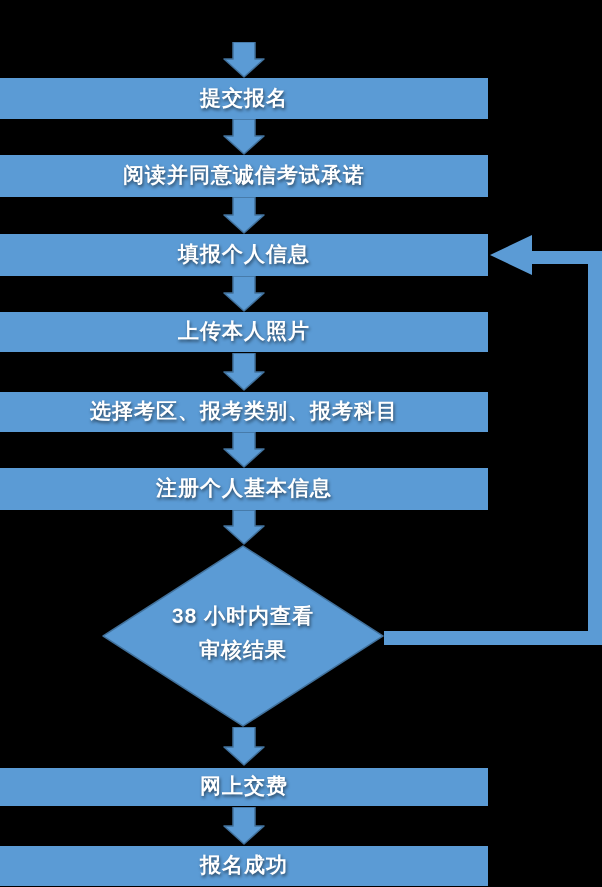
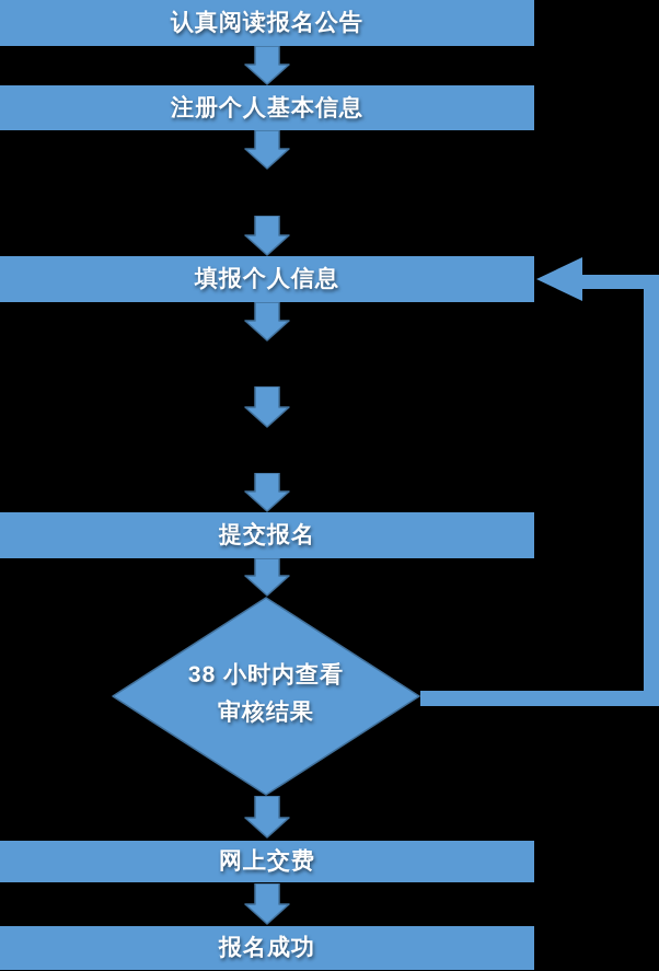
+ 认真阅读报名公告
- 提交报名
+ 注册个人基本信息
- 阅读并同意诚信考试承诺
  填报个人信息
- 上传本人照片
- 选择考区、报考类别、报考科目
- 注册个人基本信息
+ 提交报名
  38 小时内查看
  审核结果
  网上交费
  报名成功
